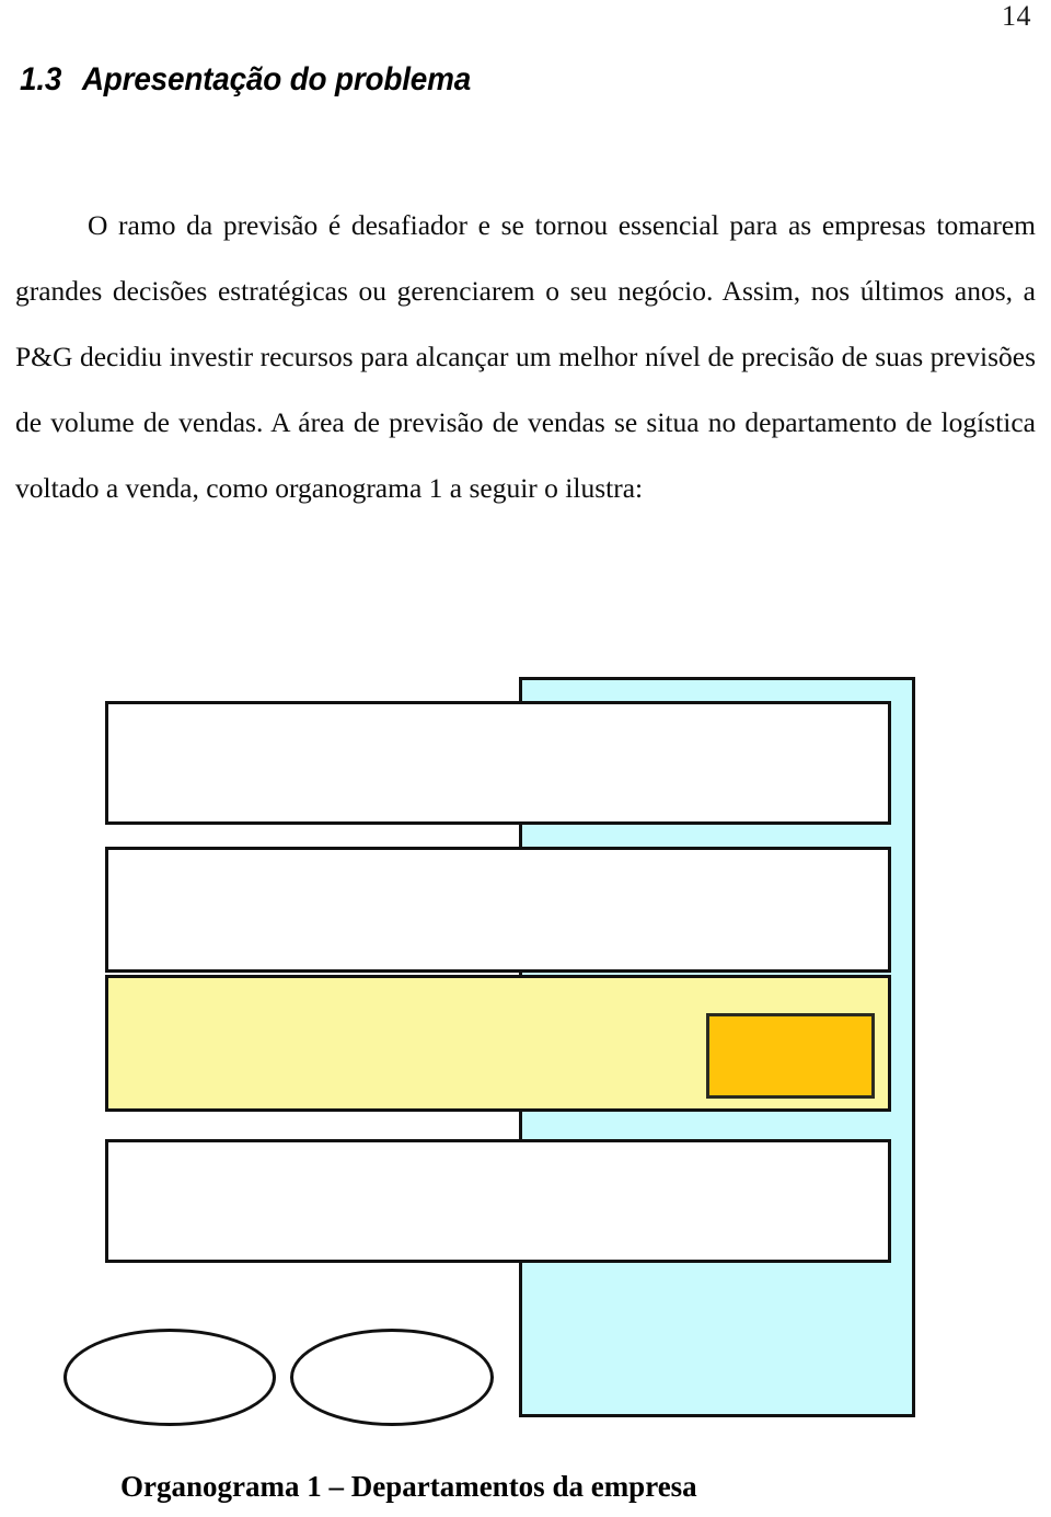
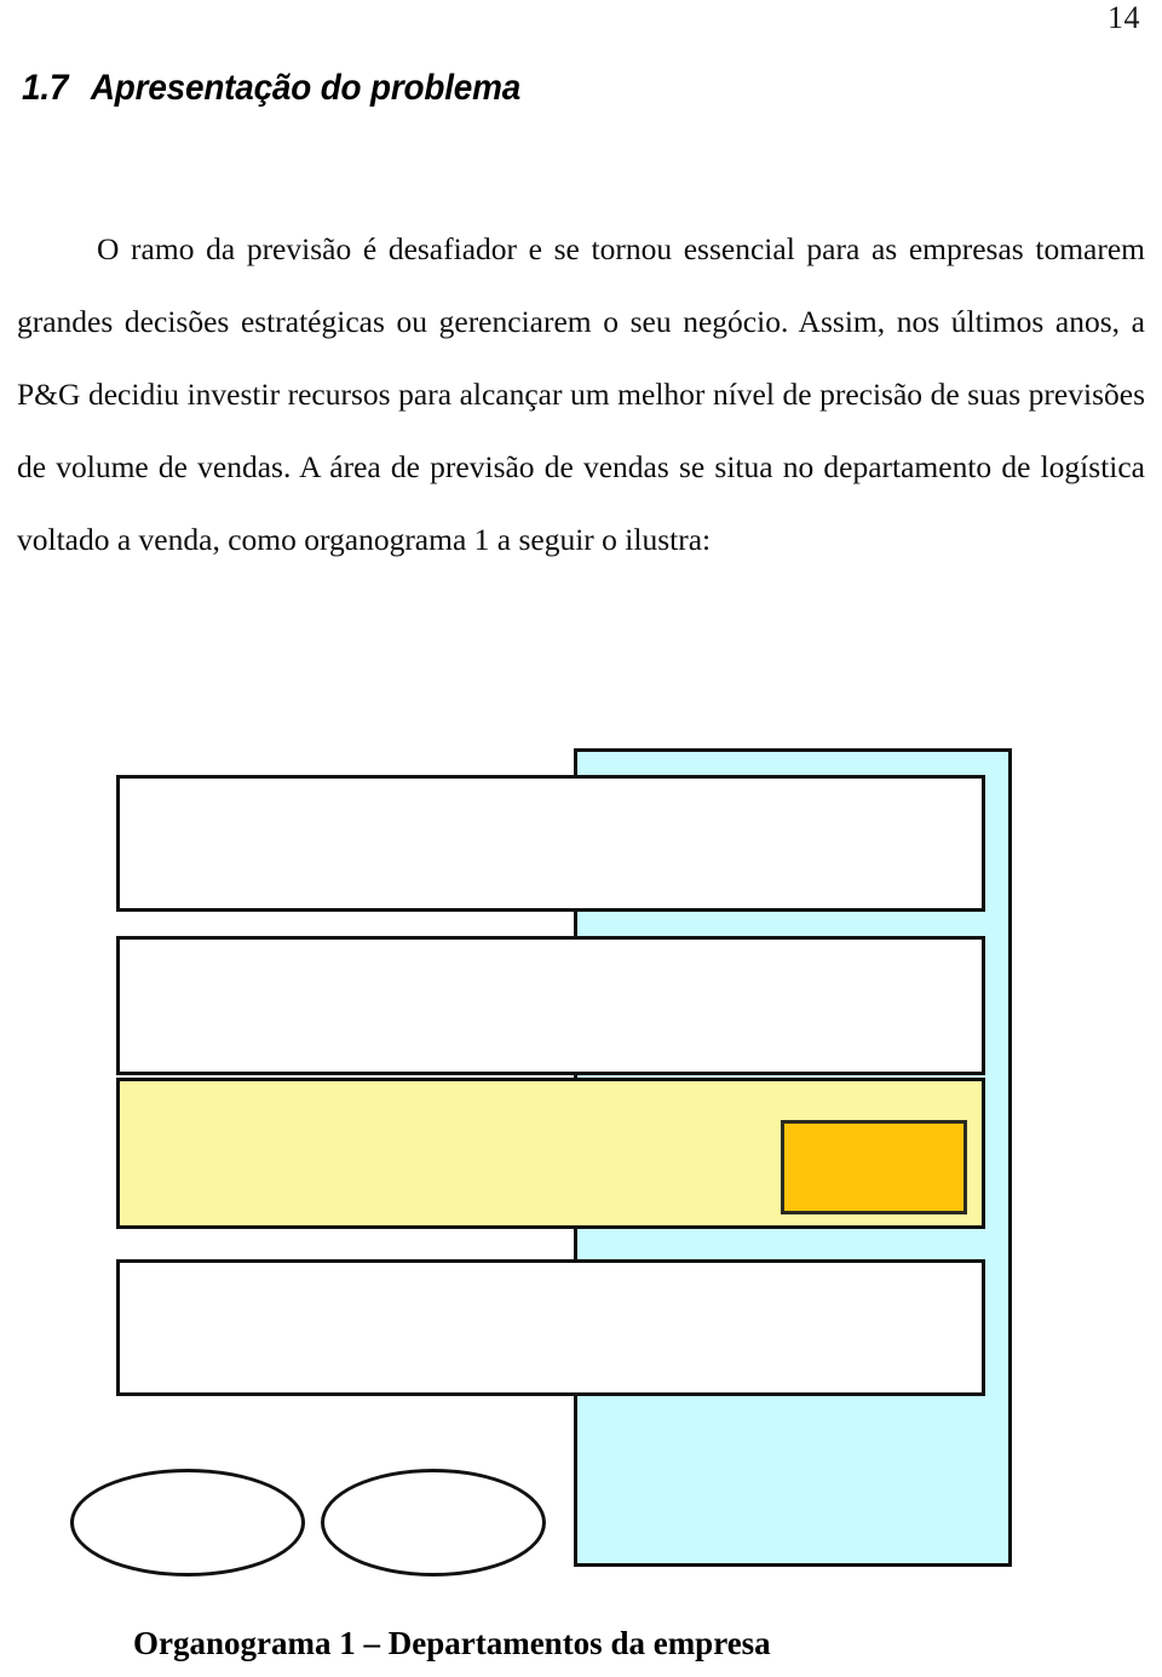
  14
- 1.3 Apresentação do problema
+ 1.7 Apresentação do problema
  O ramo da previsão é desafiador e se tornou essencial para as empresas tomarem grandes decisões estratégicas ou gerenciarem o seu negócio. Assim, nos últimos anos, a P&G decidiu investir recursos para alcançar um melhor nível de precisão de suas previsões de volume de vendas. A área de previsão de vendas se situa no departamento de logística voltado a venda, como organograma 1 a seguir o ilustra:
  Organograma 1 – Departamentos da empresa
